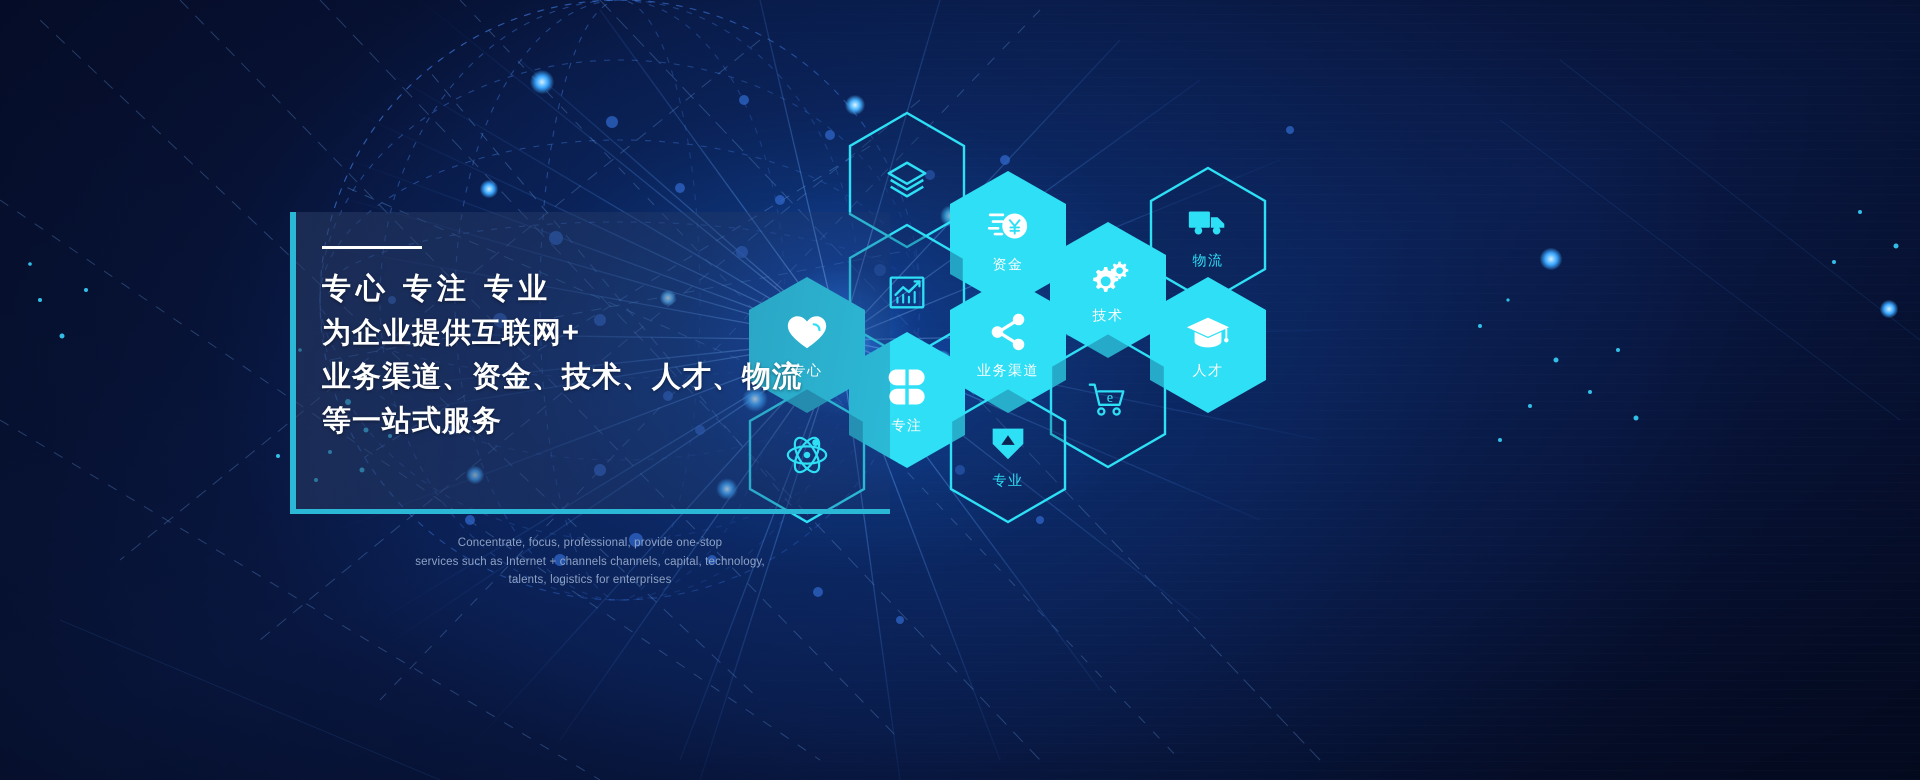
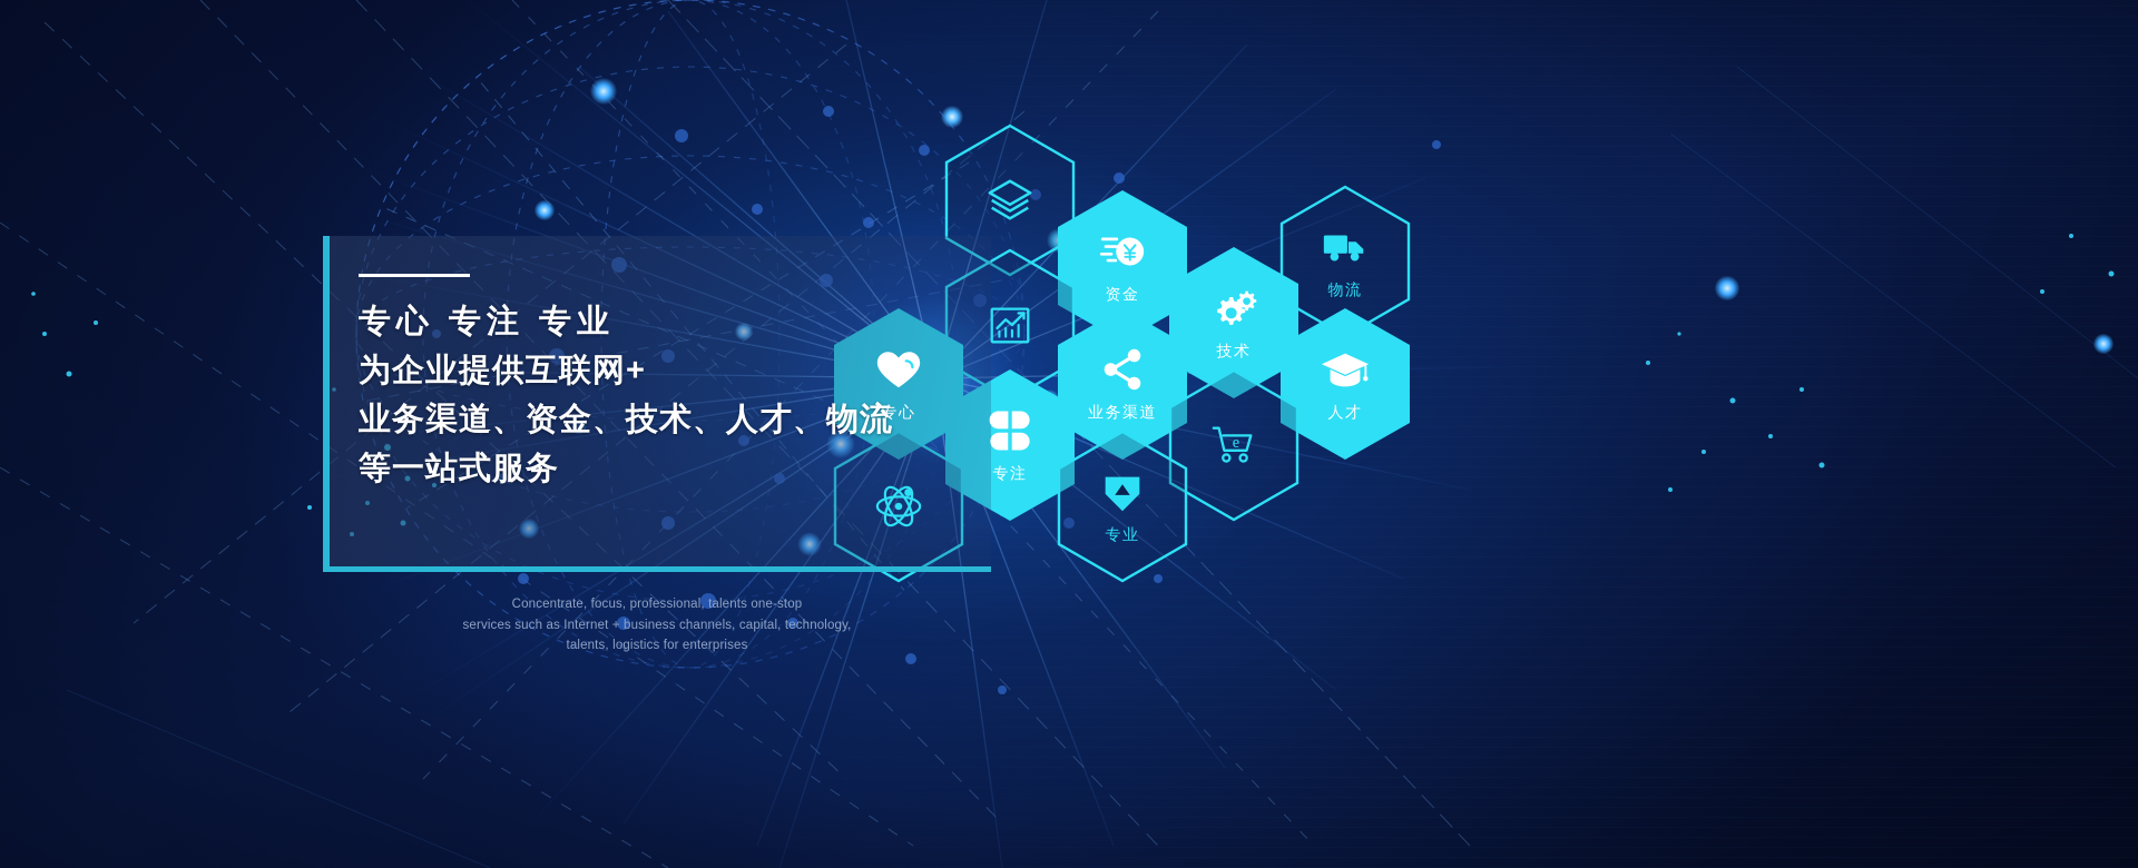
  资金
  物流
  技术
  专心
  业务渠道
  人才
  专注
  e
  专业
  专心 专注 专业
  为企业提供互联网+
  业务渠道、资金、技术、人才、物流
  等一站式服务
- Concentrate, focus, professional, provide one-stop
+ Concentrate, focus, professional, talents one-stop
- services such as Internet + channels channels, capital, technology,
+ services such as Internet + business channels, capital, technology,
  talents, logistics for enterprises
